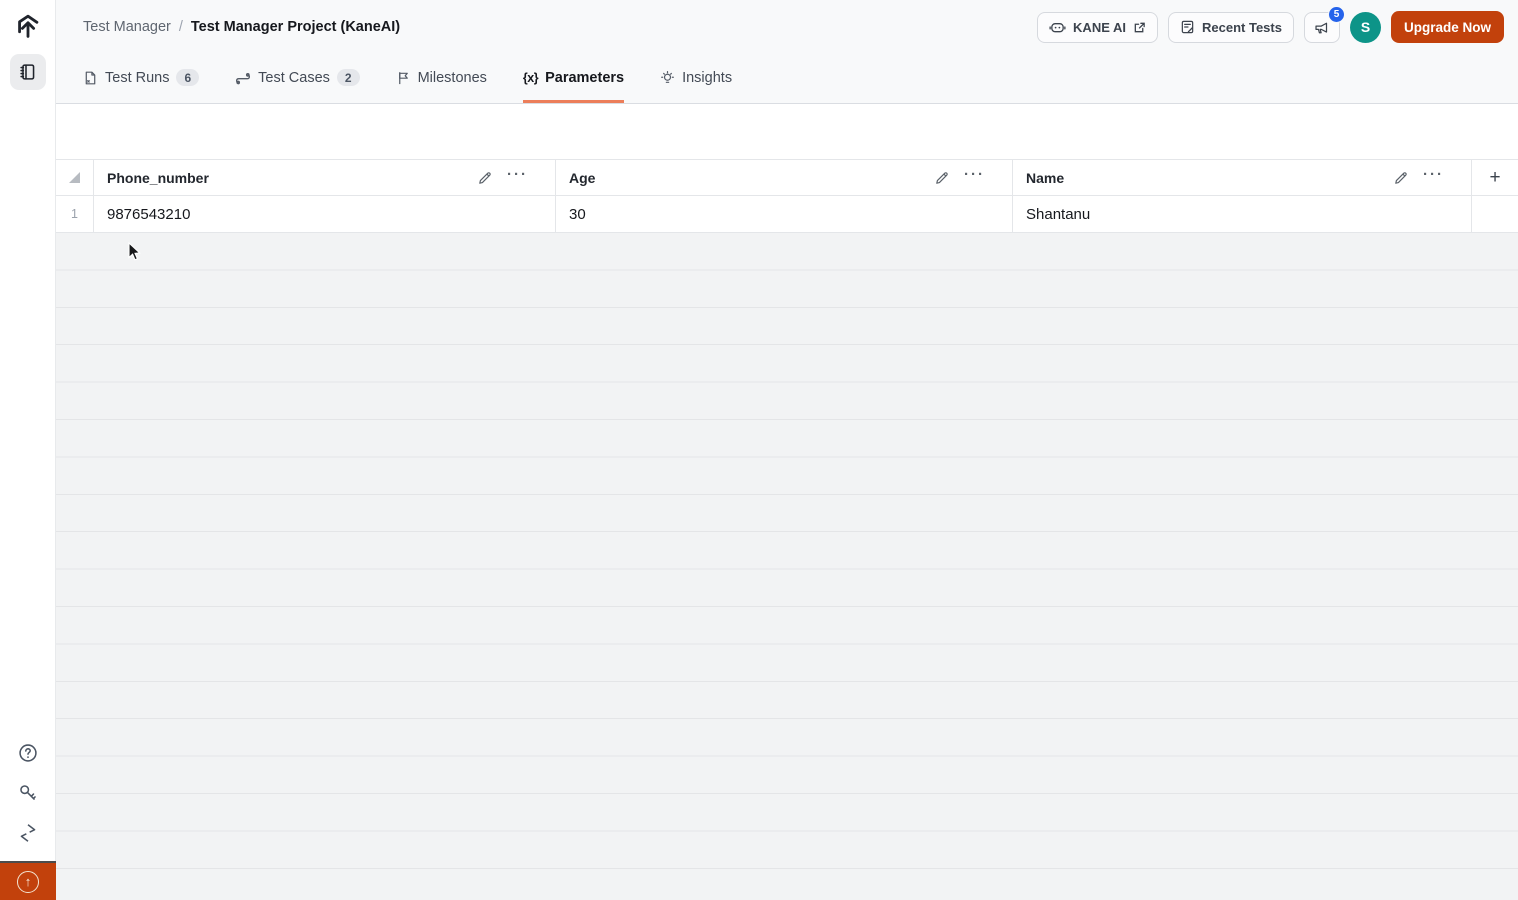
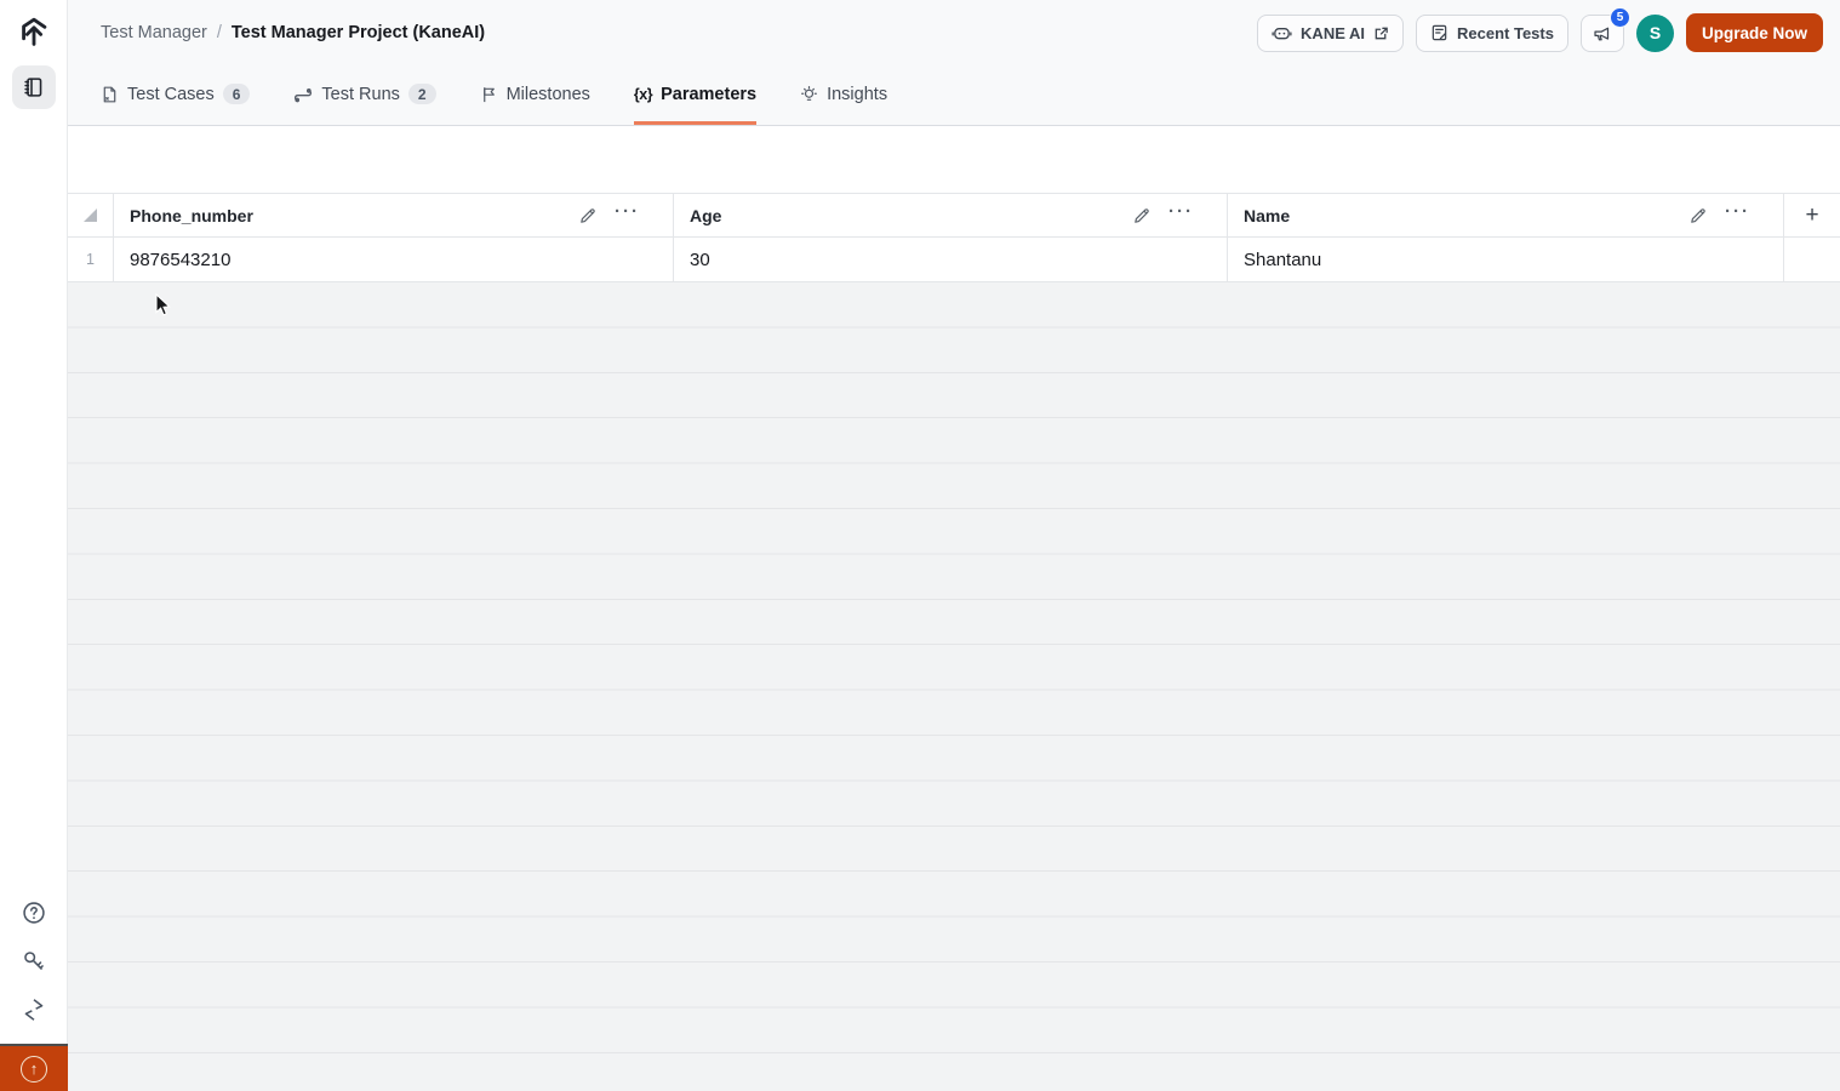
  ↑
  Test Manager
  /
  Test Manager Project (KaneAI)
  KANE AI
  Recent Tests
  5
  S
  Upgrade Now
- Test Runs
+ Test Cases
  6
- Test Cases
+ Test Runs
  2
  Milestones
  {x}
  Parameters
  Insights
  Phone_number
  ···
  Age
  ···
  Name
  ···
  +
  1
  9876543210
  30
  Shantanu
